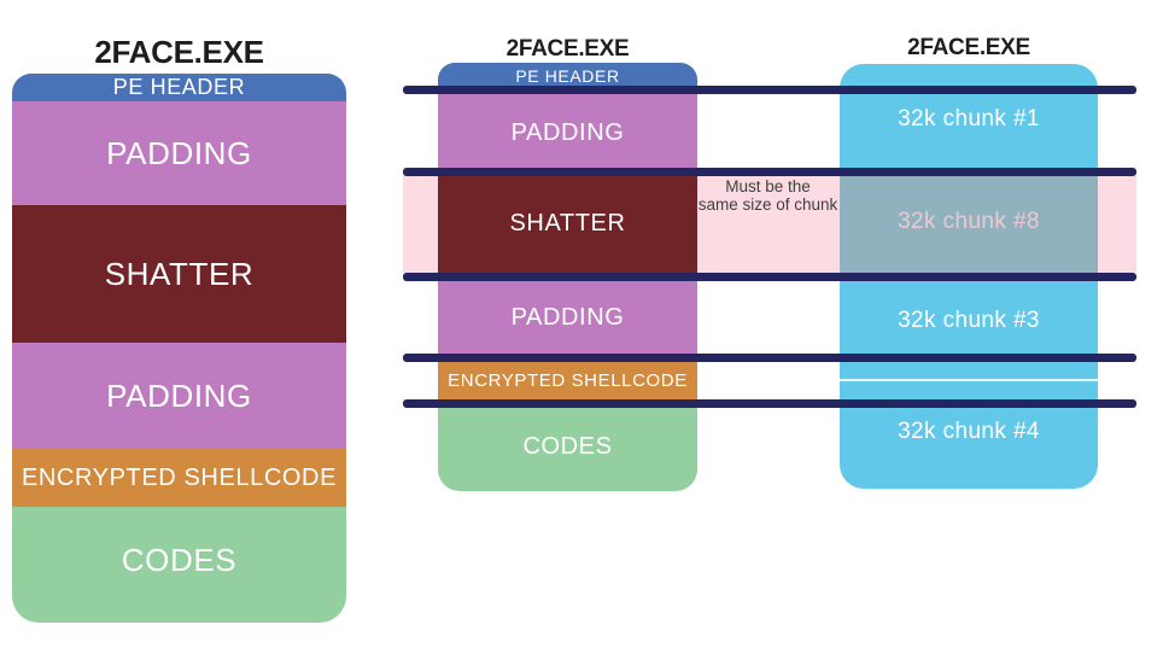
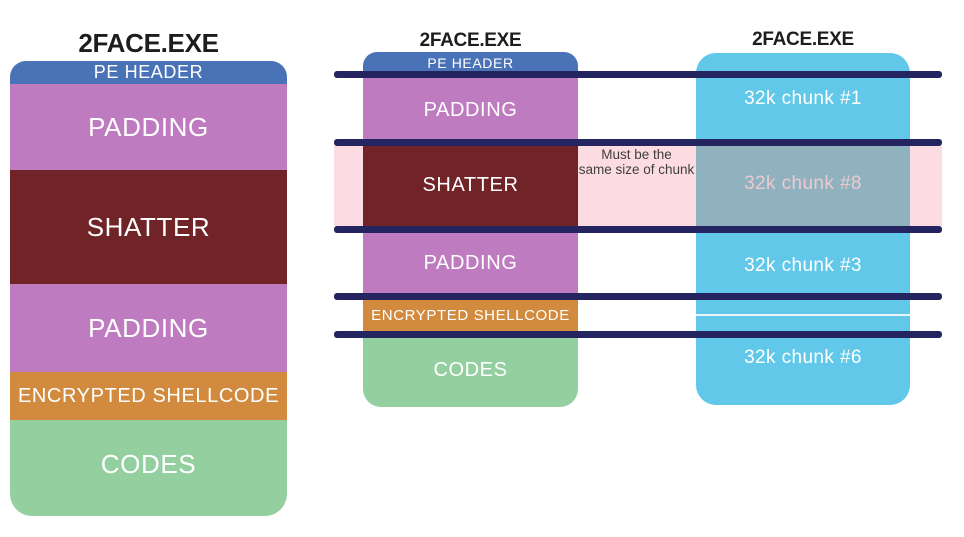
  2FACE.EXE
  PE HEADER
  PADDING
  SHATTER
  PADDING
  ENCRYPTED SHELLCODE
  CODES
  2FACE.EXE
  PE HEADER
  PADDING
  SHATTER
  PADDING
  ENCRYPTED SHELLCODE
  CODES
  Must be the
  same size of chunk
  2FACE.EXE
  32k chunk #1
  32k chunk #8
  32k chunk #3
- 32k chunk #4
+ 32k chunk #6
